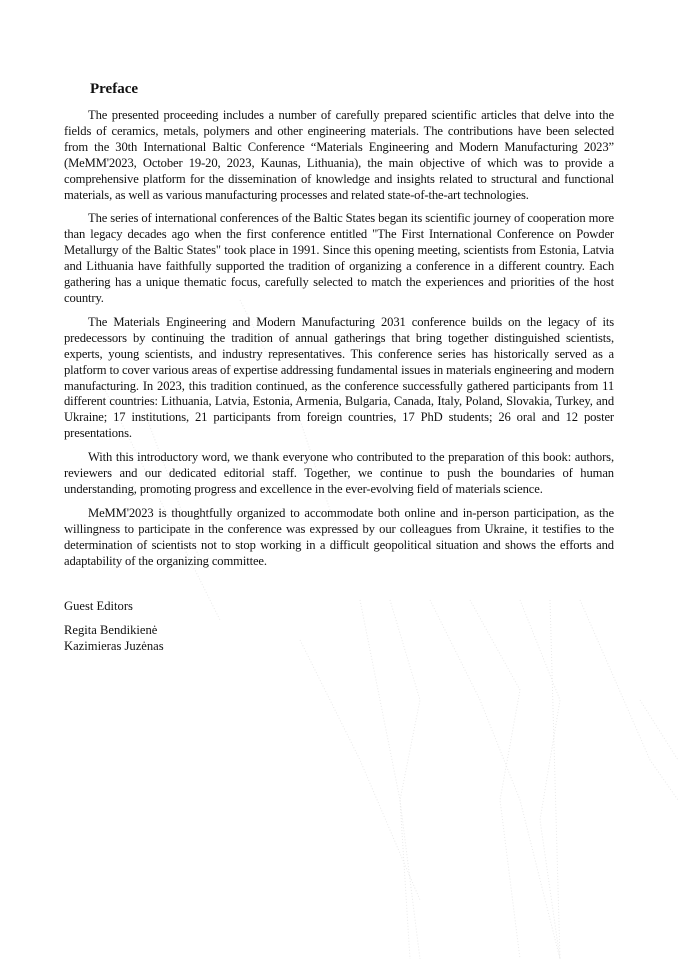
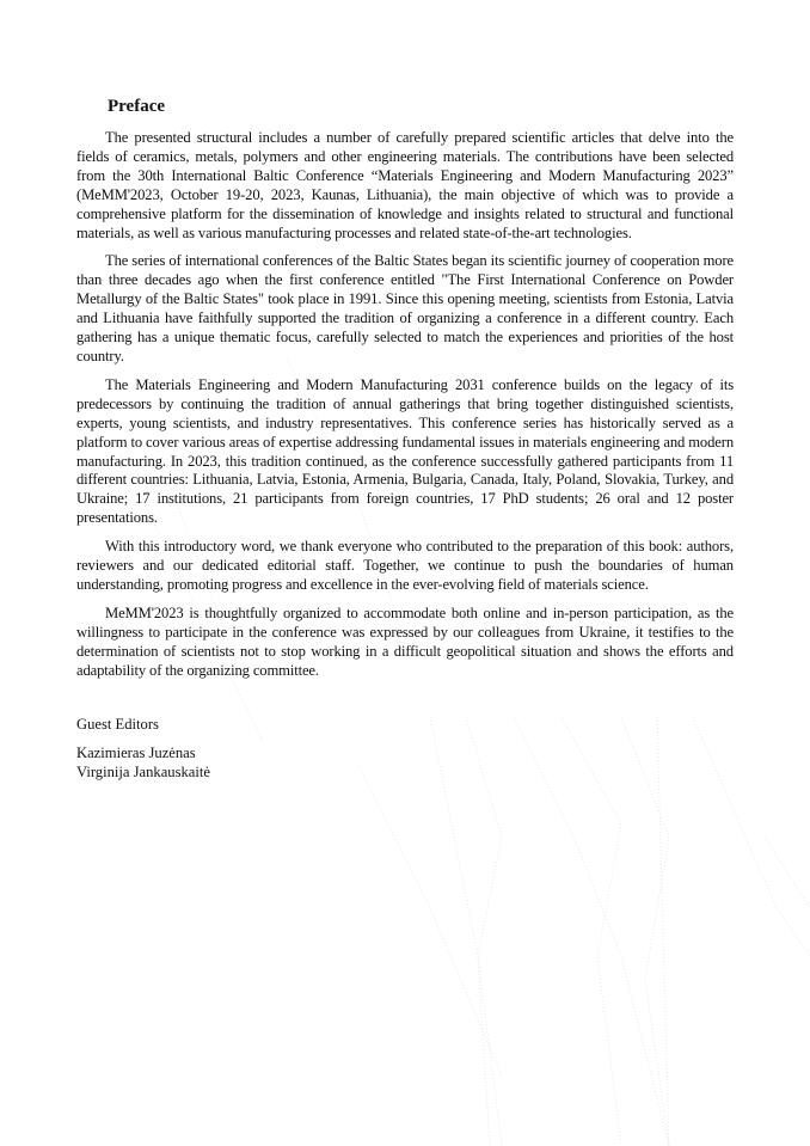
  Preface
- The presented proceeding includes a number of carefully prepared scientific articles that delve into the fields of ceramics, metals, polymers and other engineering materials. The contributions have been selected from the 30th International Baltic Conference “Materials Engineering and Modern Manufacturing 2023” (MeMM'2023, October 19-20, 2023, Kaunas, Lithuania), the main objective of which was to provide a comprehensive platform for the dissemination of knowledge and insights related to structural and functional materials, as well as various manufacturing processes and related state-of-the-art technologies.
+ The presented structural includes a number of carefully prepared scientific articles that delve into the fields of ceramics, metals, polymers and other engineering materials. The contributions have been selected from the 30th International Baltic Conference “Materials Engineering and Modern Manufacturing 2023” (MeMM'2023, October 19-20, 2023, Kaunas, Lithuania), the main objective of which was to provide a comprehensive platform for the dissemination of knowledge and insights related to structural and functional materials, as well as various manufacturing processes and related state-of-the-art technologies.
- The series of international conferences of the Baltic States began its scientific journey of cooperation more than legacy decades ago when the first conference entitled "The First International Conference on Powder Metallurgy of the Baltic States" took place in 1991. Since this opening meeting, scientists from Estonia, Latvia and Lithuania have faithfully supported the tradition of organizing a conference in a different country. Each gathering has a unique thematic focus, carefully selected to match the experiences and priorities of the host country.
+ The series of international conferences of the Baltic States began its scientific journey of cooperation more than three decades ago when the first conference entitled "The First International Conference on Powder Metallurgy of the Baltic States" took place in 1991. Since this opening meeting, scientists from Estonia, Latvia and Lithuania have faithfully supported the tradition of organizing a conference in a different country. Each gathering has a unique thematic focus, carefully selected to match the experiences and priorities of the host country.
  The Materials Engineering and Modern Manufacturing 2031 conference builds on the legacy of its predecessors by continuing the tradition of annual gatherings that bring together distinguished scientists, experts, young scientists, and industry representatives. This conference series has historically served as a platform to cover various areas of expertise addressing fundamental issues in materials engineering and modern manufacturing. In 2023, this tradition continued, as the conference successfully gathered participants from 11 different countries: Lithuania, Latvia, Estonia, Armenia, Bulgaria, Canada, Italy, Poland, Slovakia, Turkey, and Ukraine; 17 institutions, 21 participants from foreign countries, 17 PhD students; 26 oral and 12 poster presentations.
  With this introductory word, we thank everyone who contributed to the preparation of this book: authors, reviewers and our dedicated editorial staff. Together, we continue to push the boundaries of human understanding, promoting progress and excellence in the ever-evolving field of materials science.
  MeMM'2023 is thoughtfully organized to accommodate both online and in-person participation, as the willingness to participate in the conference was expressed by our colleagues from Ukraine, it testifies to the determination of scientists not to stop working in a difficult geopolitical situation and shows the efforts and adaptability of the organizing committee.
  Guest Editors
- Regita Bendikienė
  Kazimieras Juzėnas
+ Virginija Jankauskaitė
